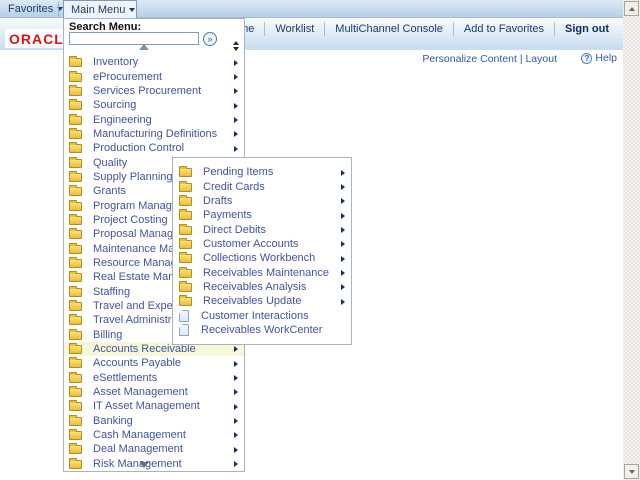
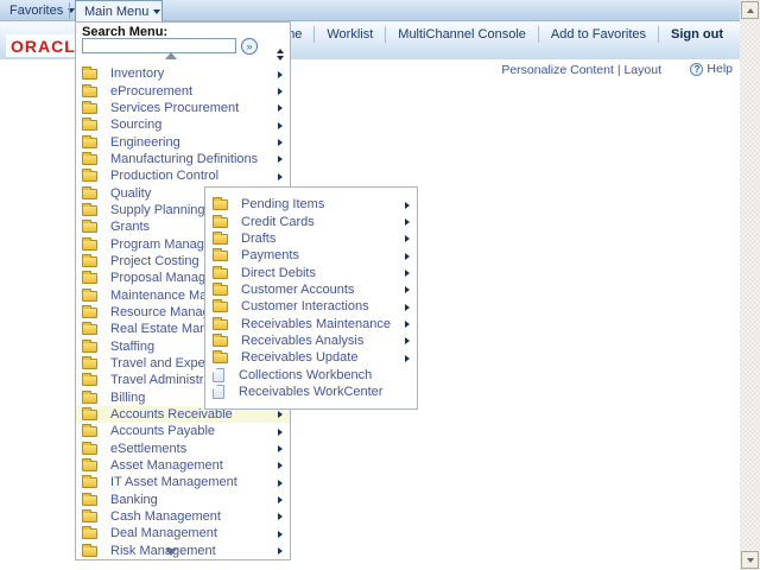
  Favorites
  Main Menu
  ORACL
  Worklist
  MultiChannel Console
  Add to Favorites
  Sign out
  Personalize Content | Layout
  ?
  Help
  Search Menu:
  »
  Inventory
  eProcurement
  Services Procurement
  Sourcing
  Engineering
  Manufacturing Definitions
  Production Control
  Quality
  Supply Planning
  Grants
  Program Manag
  Project Costing
  Proposal Manag
  Staffing
  Travel and Expe
  Travel Administr
  Billing
  Accounts Receivable
  Accounts Payable
  eSettlements
  Asset Management
  IT Asset Management
  Banking
  Cash Management
  Deal Management
  Risk Management
  Pending Items
  Credit Cards
  Drafts
  Payments
  Direct Debits
  Customer Accounts
- Collections Workbench
+ Customer Interactions
  Receivables Maintenance
  Receivables Analysis
  Receivables Update
- Customer Interactions
+ Collections Workbench
  Receivables WorkCenter
